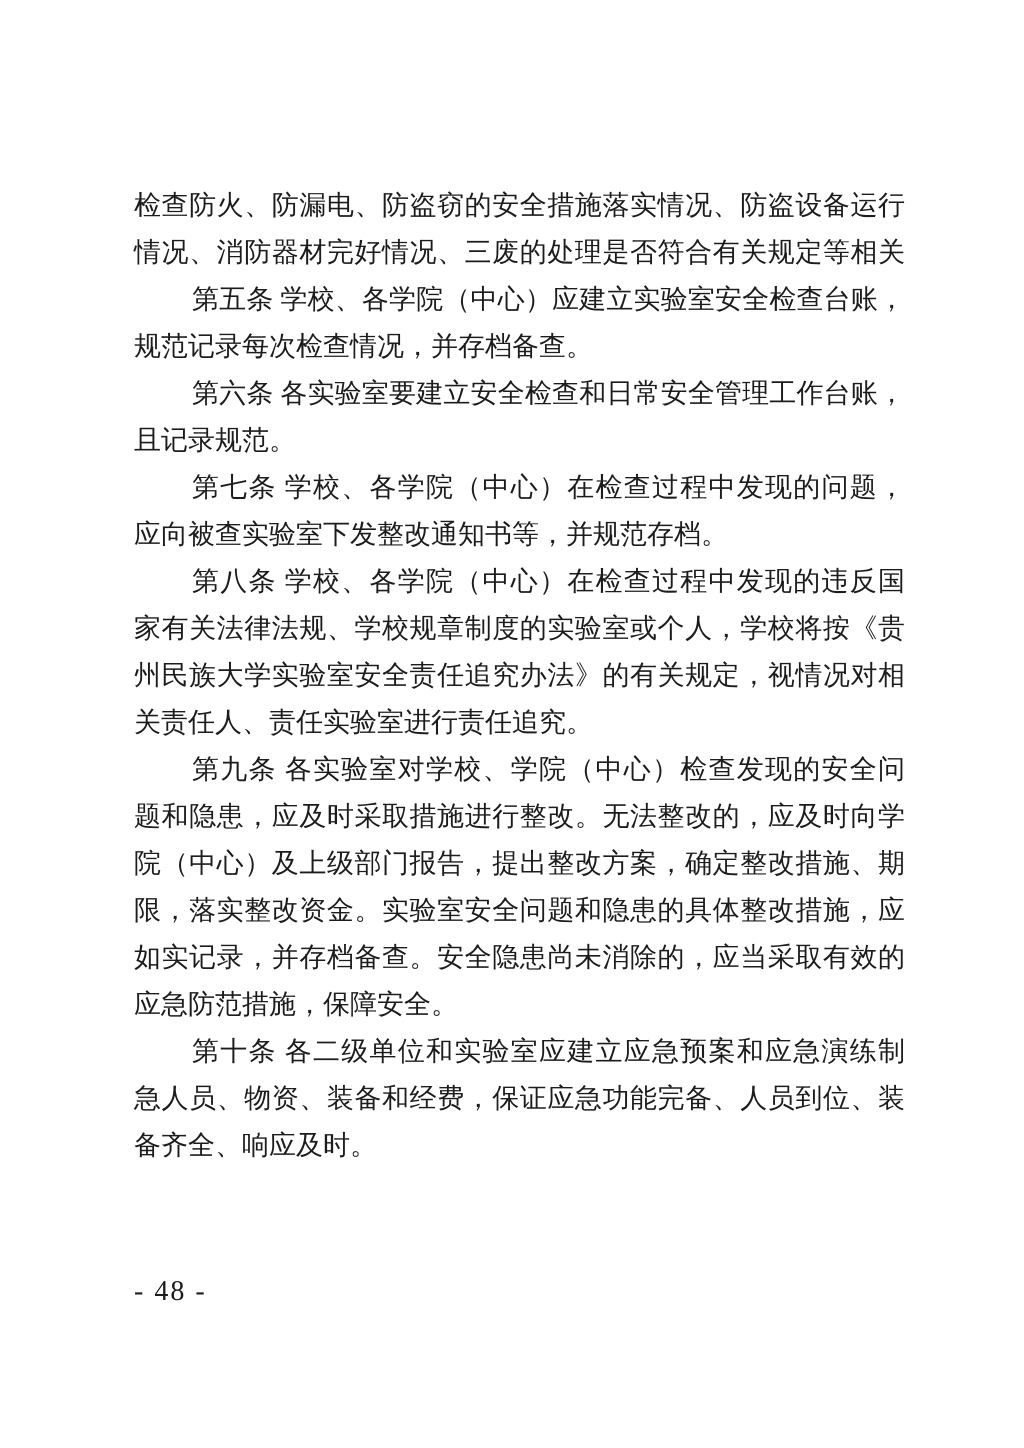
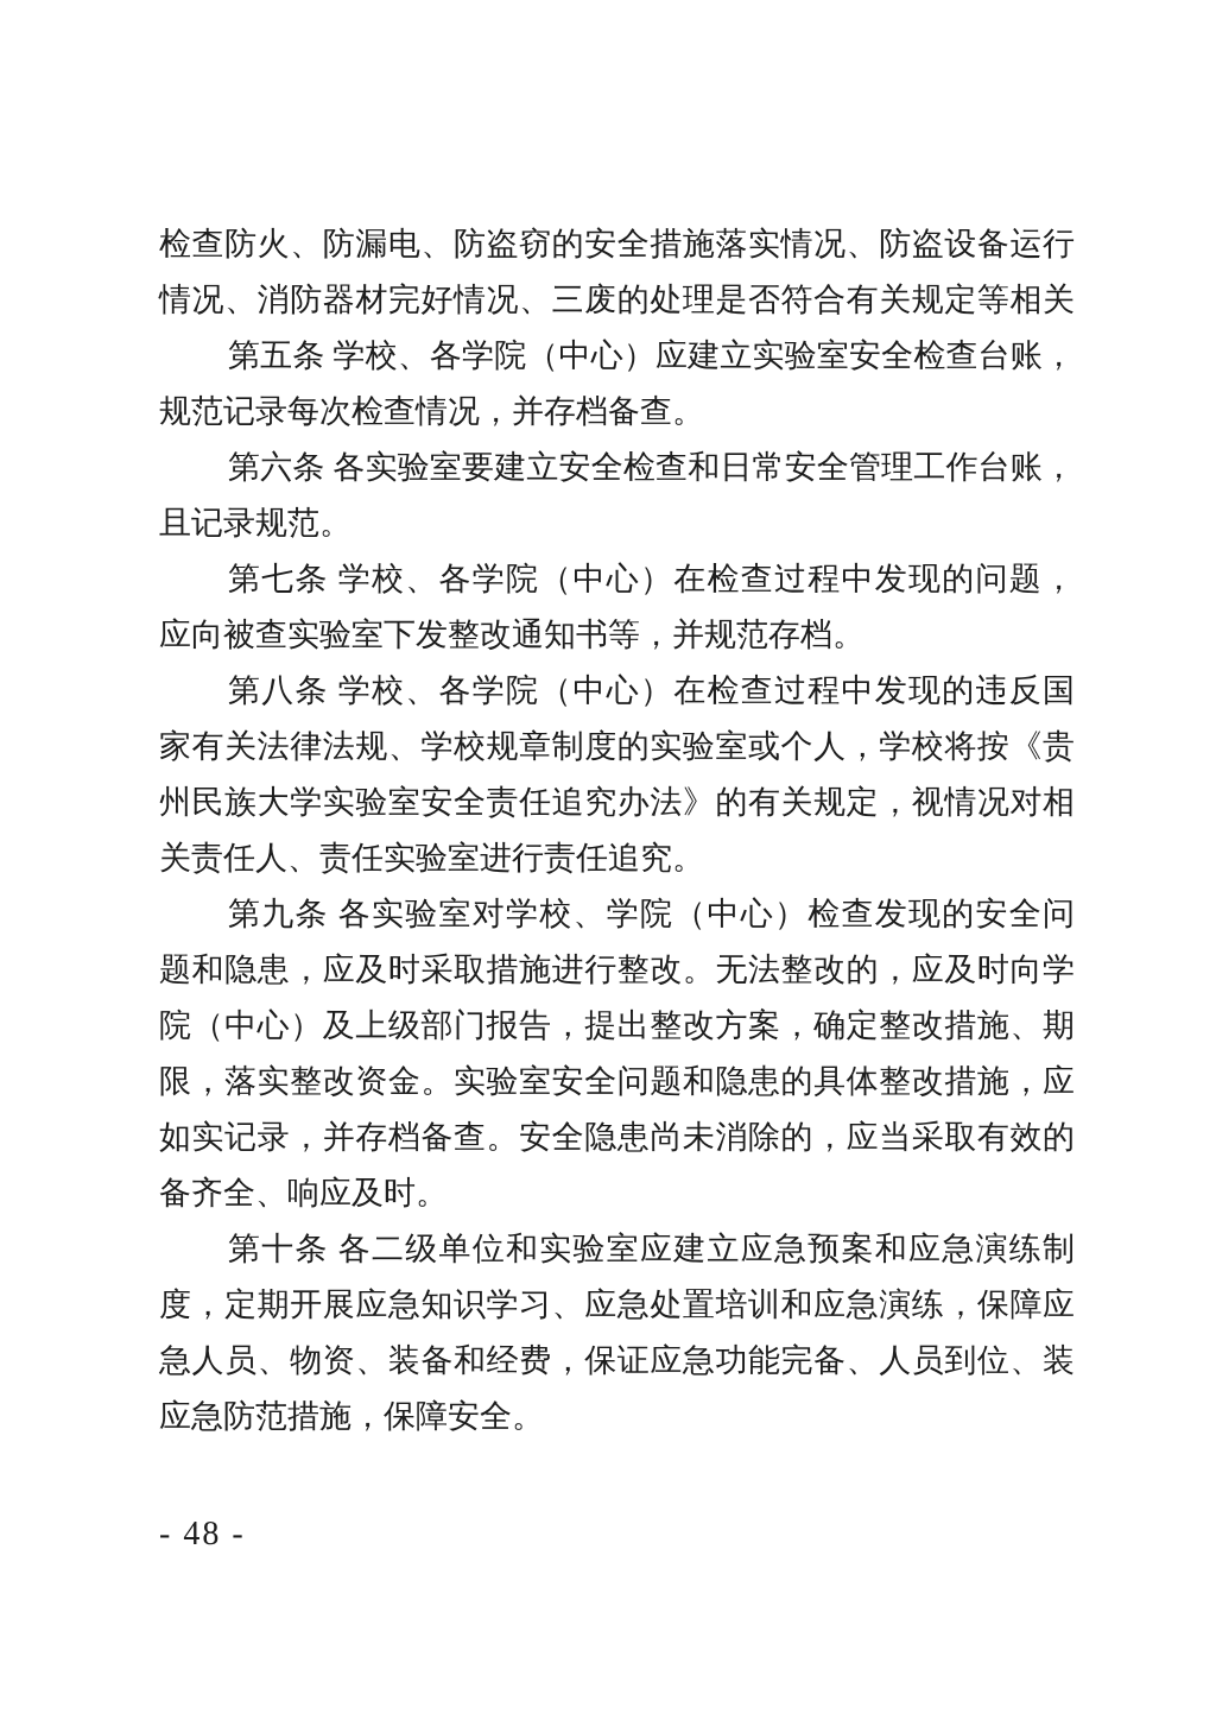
  检查防火、防漏电、防盗窃的安全措施落实情况、防盗设备运行
  情况、消防器材完好情况、三废的处理是否符合有关规定等相关
  第五条 学校、各学院（中心）应建立实验室安全检查台账，
  规范记录每次检查情况，并存档备查。
  第六条 各实验室要建立安全检查和日常安全管理工作台账，
  且记录规范。
  第七条 学校、各学院（中心）在检查过程中发现的问题，
  应向被查实验室下发整改通知书等，并规范存档。
  第八条 学校、各学院（中心）在检查过程中发现的违反国
  家有关法律法规、学校规章制度的实验室或个人，学校将按《贵
  州民族大学实验室安全责任追究办法》的有关规定，视情况对相
  关责任人、责任实验室进行责任追究。
  第九条 各实验室对学校、学院（中心）检查发现的安全问
  题和隐患，应及时采取措施进行整改。无法整改的，应及时向学
  院（中心）及上级部门报告，提出整改方案，确定整改措施、期
  限，落实整改资金。实验室安全问题和隐患的具体整改措施，应
  如实记录，并存档备查。安全隐患尚未消除的，应当采取有效的
- 应急防范措施，保障安全。
+ 备齐全、响应及时。
  第十条 各二级单位和实验室应建立应急预案和应急演练制
+ 度，定期开展应急知识学习、应急处置培训和应急演练，保障应
  急人员、物资、装备和经费，保证应急功能完备、人员到位、装
- 备齐全、响应及时。
+ 应急防范措施，保障安全。
  - 48 -
